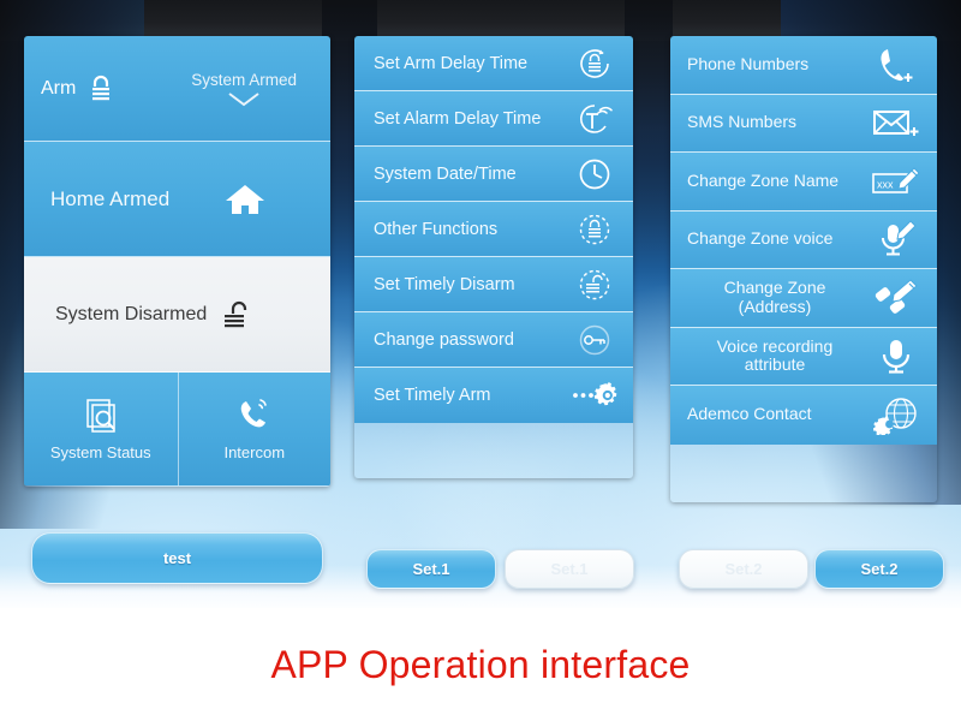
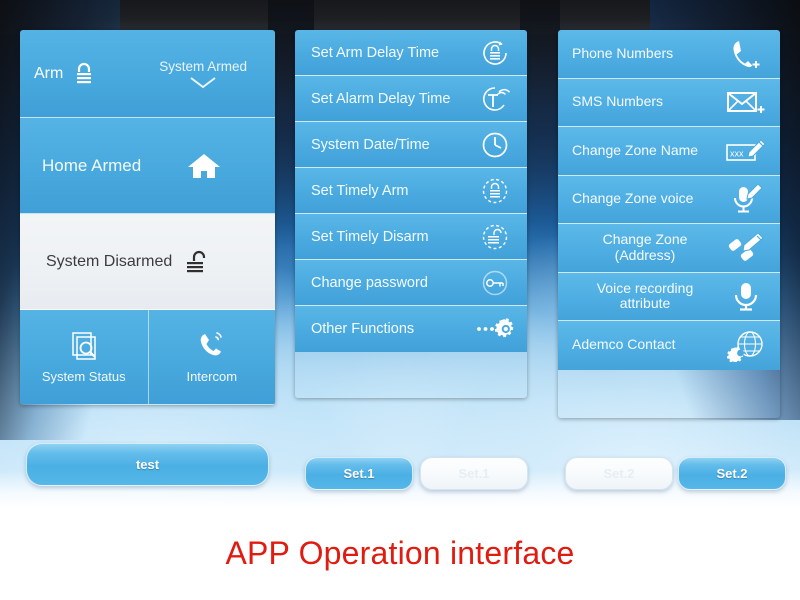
  Arm
  System Armed
  Home Armed
  System Disarmed
  System Status
  Intercom
  Set Arm Delay Time
  Set Alarm Delay Time
  System Date/Time
- Other Functions
+ Set Timely Arm
  Set Timely Disarm
  Change password
- Set Timely Arm
+ Other Functions
  Phone Numbers
  SMS Numbers
  Change Zone Name
  xxx
  Change Zone voice
  Change Zone
  (Address)
  Voice recording
  attribute
  Ademco Contact
  test
  Set.1
  Set.2
  APP Operation interface
